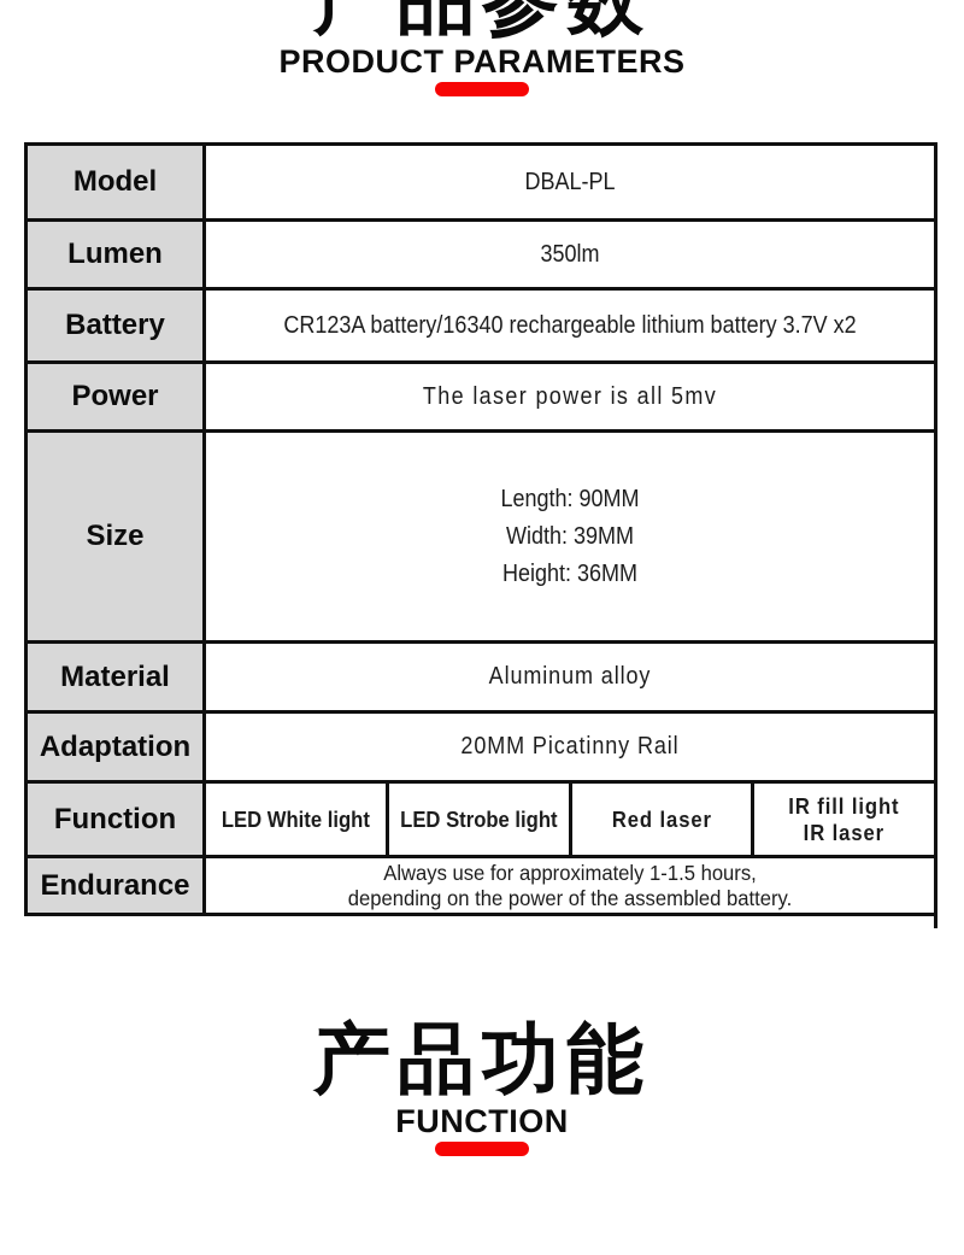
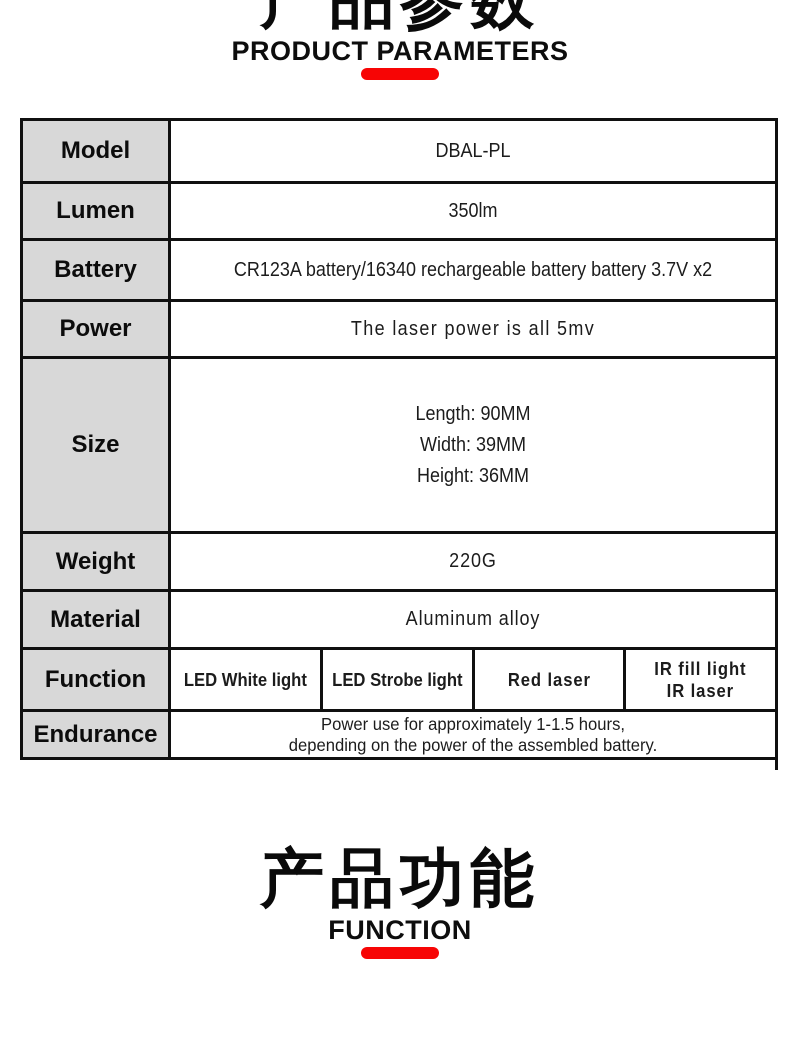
  PRODUCT PARAMETERS
  Model	DBAL-PL
  Lumen	350lm
- Battery	CR123A battery/16340 rechargeable lithium battery 3.7V x2
+ Battery	CR123A battery/16340 rechargeable battery battery 3.7V x2
  Power	The laser power is all 5mv
  Size	Length: 90MMWidth: 39MMHeight: 36MM
+ Weight	220G
  Material	Aluminum alloy
- Adaptation	20MM Picatinny Rail
  Function	LED White light	LED Strobe light	Red laser	IR fill lightIR laser
- Endurance	Always use for approximately 1-1.5 hours,depending on the power of the assembled battery.
+ Endurance	Power use for approximately 1-1.5 hours,depending on the power of the assembled battery.
  产品功能
  FUNCTION
